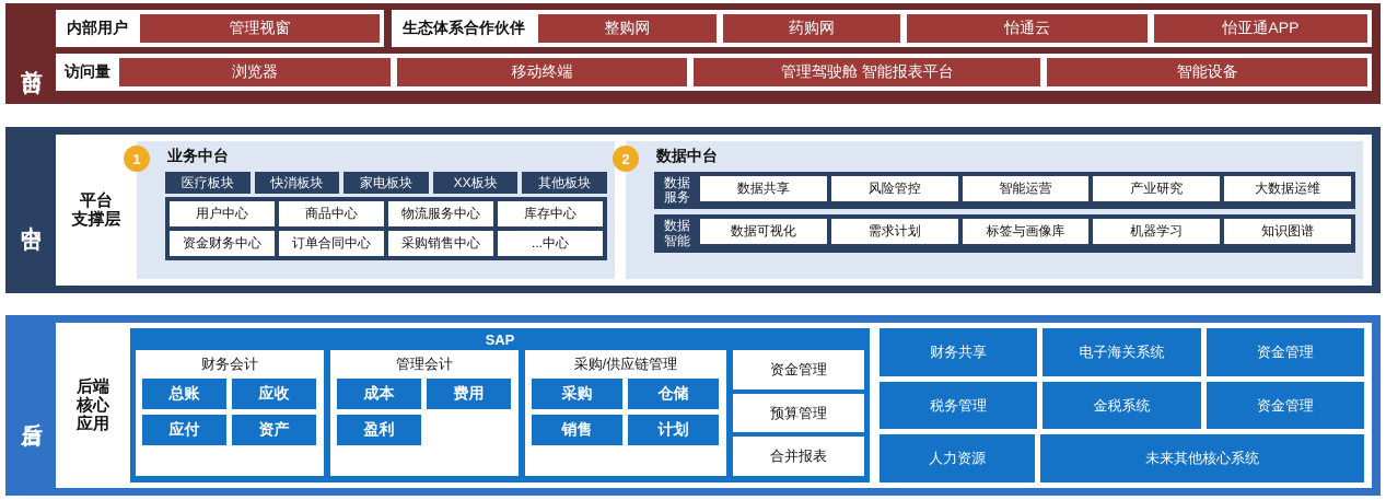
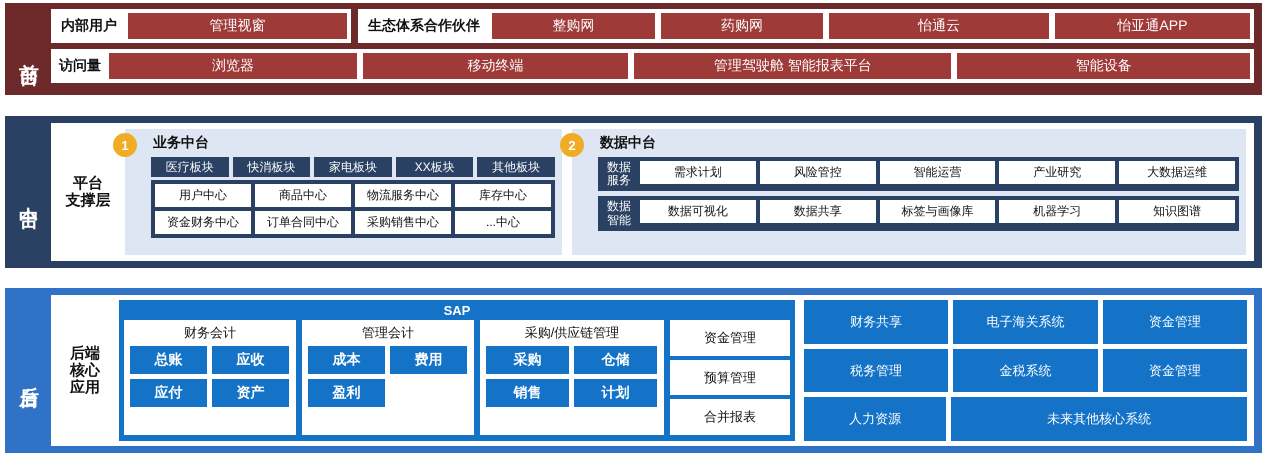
  内部用户
  管理视窗
  生态体系合作伙伴
  整购网
  药购网
  怡通云
  怡亚通APP
  访问量
  浏览器
  移动终端
  管理驾驶舱 智能报表平台
  智能设备
  平台
  支撑层
  1
  业务中台
  医疗板块
  快消板块
  家电板块
  XX板块
  其他板块
  用户中心
  商品中心
  物流服务中心
  库存中心
  资金财务中心
  订单合同中心
  采购销售中心
  ...中心
  2
  数据中台
  数据
  服务
- 数据共享
+ 需求计划
  风险管控
  智能运营
  产业研究
  大数据运维
  数据
  智能
  数据可视化
- 需求计划
+ 数据共享
  标签与画像库
  机器学习
  知识图谱
  后端
  核心
  应用
  SAP
  财务会计
  总账
  应收
  应付
  资产
  管理会计
  成本
  费用
  盈利
  采购/供应链管理
  采购
  仓储
  销售
  计划
  资金管理
  预算管理
  合并报表
  财务共享
  电子海关系统
  资金管理
  税务管理
  金税系统
  资金管理
  人力资源
  未来其他核心系统
